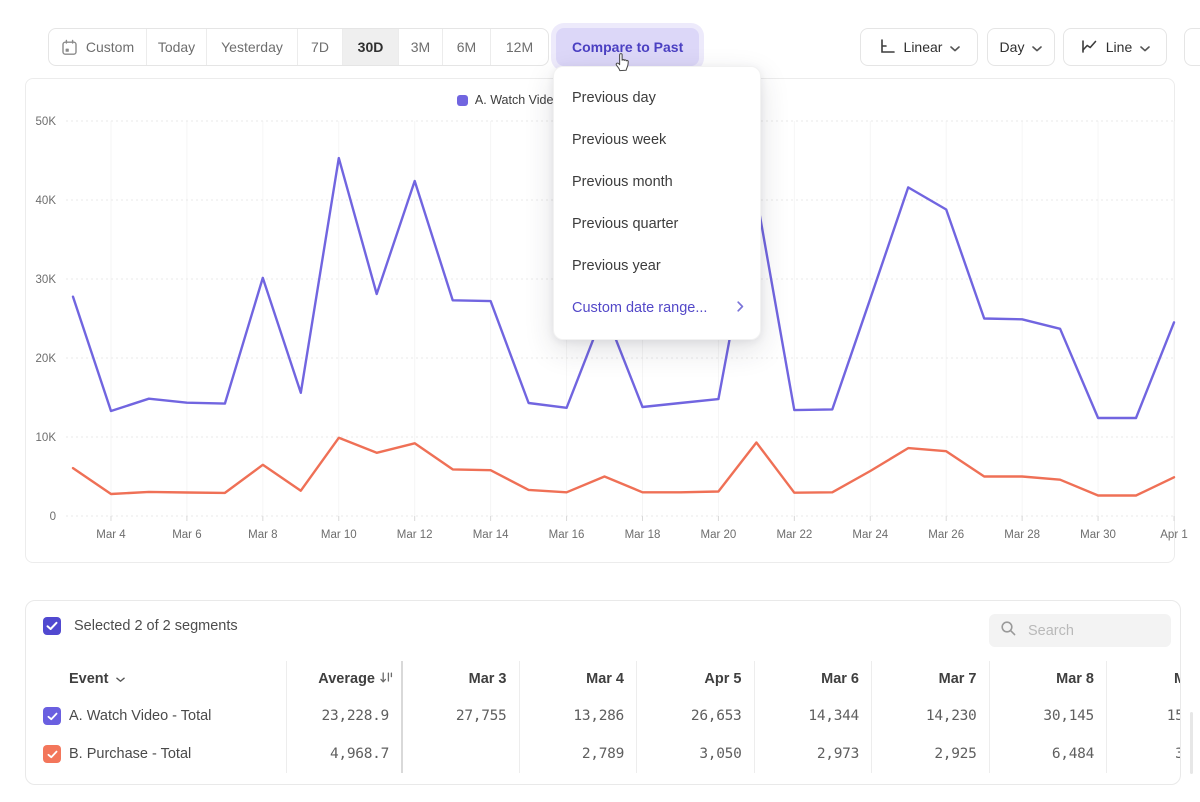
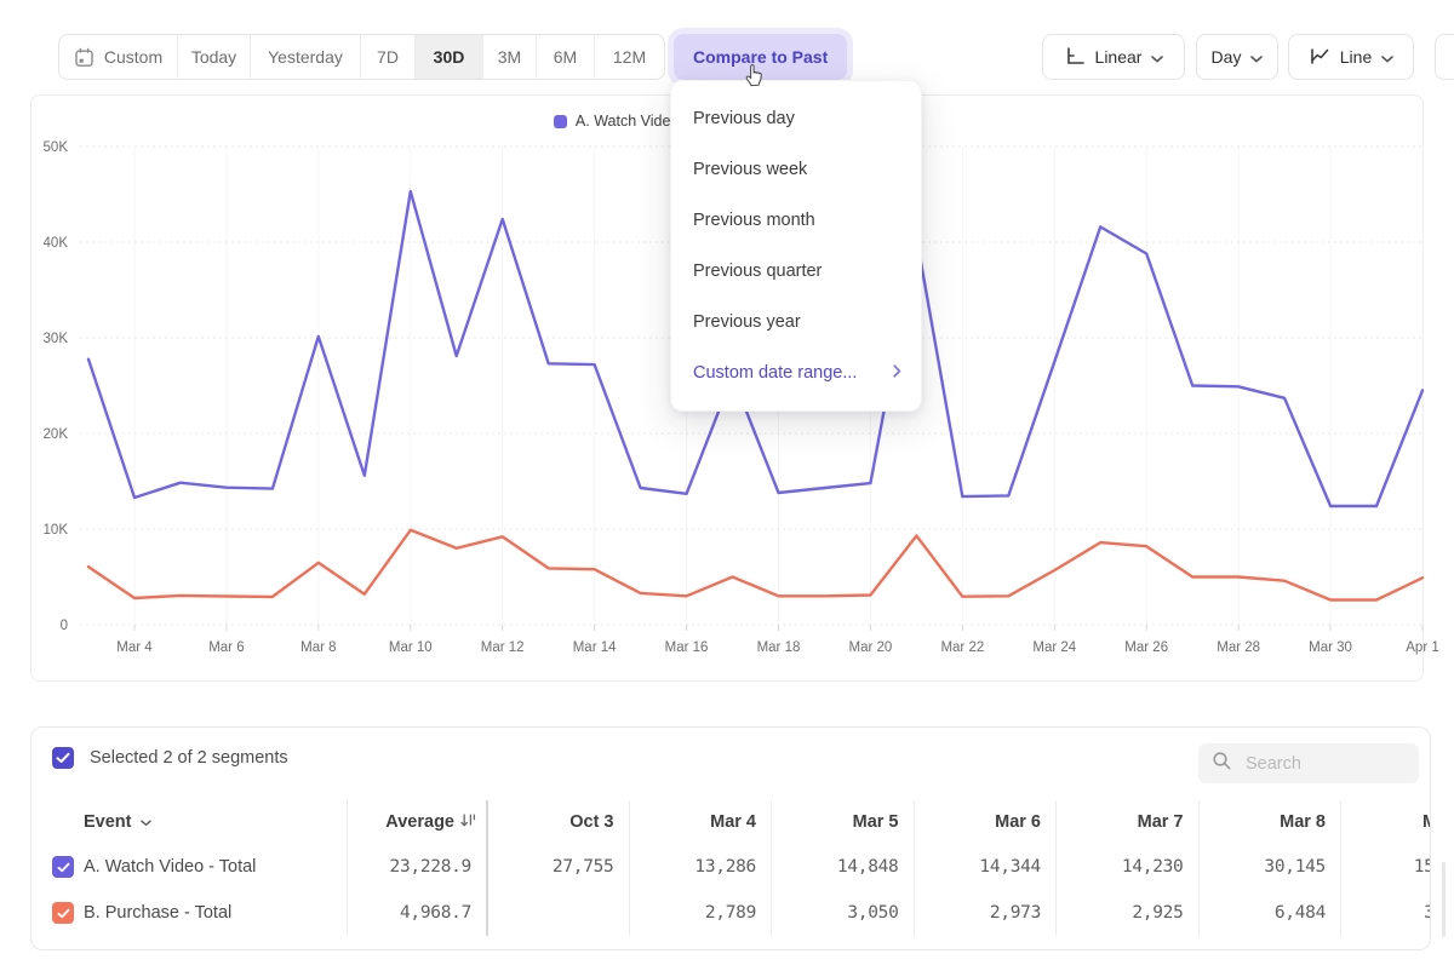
  Custom
  Today
  Yesterday
  7D
  30D
  3M
  6M
  12M
  Compare to Past
  Linear
  Day
  Line
  0
  10K
  20K
  30K
  40K
  50K
  Mar 4
  Mar 6
  Mar 8
  Mar 10
  Mar 12
  Mar 14
  Mar 16
  Mar 18
  Mar 20
  Mar 22
  Mar 24
  Mar 26
  Mar 28
  Mar 30
  Apr 1
  Previous day
  Previous week
  Previous month
  Previous quarter
  Previous year
  Custom date range...
  Selected 2 of 2 segments
  Search
  Event
  A. Watch Video - Total
  B. Purchase - Total
  Average
  23,228.9
  4,968.7
- Mar 3
+ Oct 3
  27,755
  Mar 4
  13,286
  2,789
- Apr 5
+ Mar 5
- 26,653
+ 14,848
  3,050
  Mar 6
  14,344
  2,973
  Mar 7
  14,230
  2,925
  Mar 8
  30,145
  6,484
